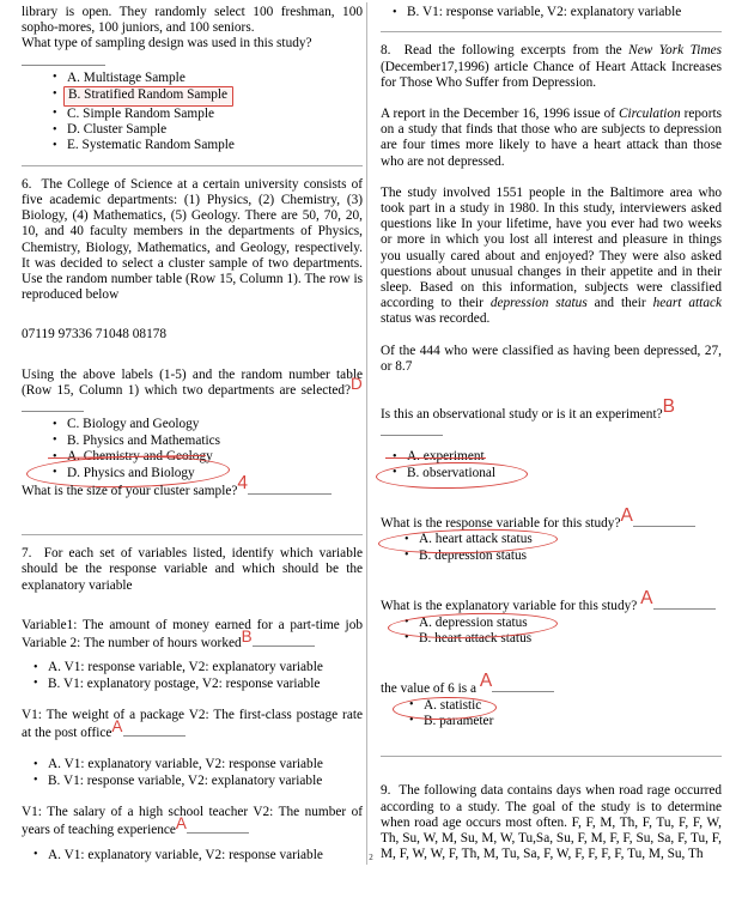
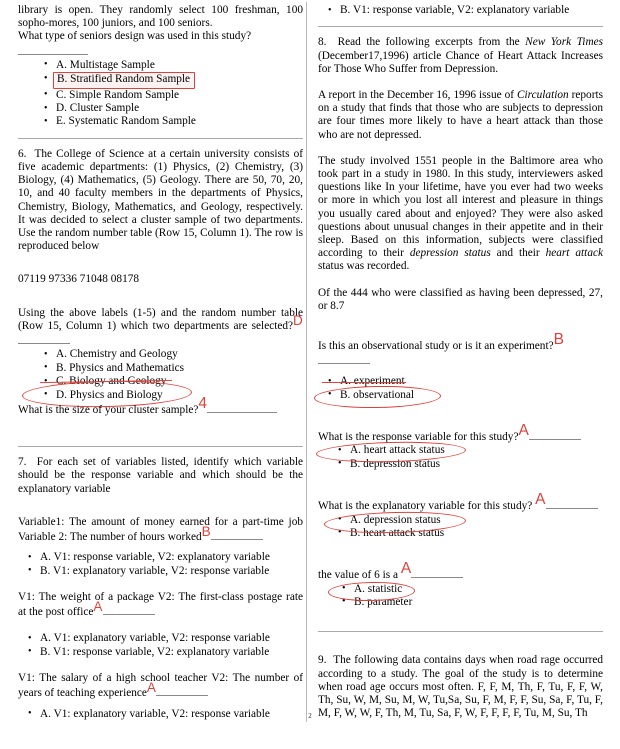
  library is open. They randomly select 100 freshman, 100 sopho-mores, 100 juniors, and 100 seniors.
- What type of sampling design was used in this study?
+ What type of seniors design was used in this study?
  A. Multistage Sample
  B. Stratified Random Sample
  C. Simple Random Sample
  D. Cluster Sample
  E. Systematic Random Sample
  6. The College of Science at a certain university consists of five academic departments: (1) Physics, (2) Chemistry, (3) Biology, (4) Mathematics, (5) Geology. There are 50, 70, 20, 10, and 40 faculty members in the departments of Physics, Chemistry, Biology, Mathematics, and Geology, respectively. It was decided to select a cluster sample of two departments. Use the random number table (Row 15, Column 1). The row is reproduced below
  07119 97336 71048 08178
  Using the above labels (1-5) and the random number table (Row 15, Column 1) which two departments are selected?D
- C. Biology and Geology
+ A. Chemistry and Geology
  B. Physics and Mathematics
- A. Chemistry and Geology
+ C. Biology and Geology
  D. Physics and Biology
  What is the size of your cluster sample?4
  7. For each set of variables listed, identify which variable should be the response variable and which should be the explanatory variable
  Variable1: The amount of money earned for a part-time job Variable 2: The number of hours workedB
  A. V1: response variable, V2: explanatory variable
- B. V1: explanatory postage, V2: response variable
+ B. V1: explanatory variable, V2: response variable
  V1: The weight of a package V2: The first-class postage rate at the post officeA
  A. V1: explanatory variable, V2: response variable
  B. V1: response variable, V2: explanatory variable
  V1: The salary of a high school teacher V2: The number of years of teaching experienceA
  A. V1: explanatory variable, V2: response variable
  B. V1: response variable, V2: explanatory variable
  8. Read the following excerpts from the New York Times (December17,1996) article Chance of Heart Attack Increases for Those Who Suffer from Depression.
  A report in the December 16, 1996 issue of Circulation reports on a study that finds that those who are subjects to depression are four times more likely to have a heart attack than those who are not depressed.
  The study involved 1551 people in the Baltimore area who took part in a study in 1980. In this study, interviewers asked questions like In your lifetime, have you ever had two weeks or more in which you lost all interest and pleasure in things you usually cared about and enjoyed? They were also asked questions about unusual changes in their appetite and in their sleep. Based on this information, subjects were classified according to their depression status and their heart attack status was recorded.
  Of the 444 who were classified as having been depressed, 27, or 8.7
  Is this an observational study or is it an experiment?B
  A. experiment
  B. observational
  What is the response variable for this study?A
  A. heart attack status
  B. depression status
  What is the explanatory variable for this study? A
  A. depression status
  B. heart attack status
  the value of 6 is a A
  A. statistic
  B. parameter
  9. The following data contains days when road rage occurred according to a study. The goal of the study is to determine when road age occurs most often. F, F, M, Th, F, Tu, F, F, W, Th, Su, W, M, Su, M, W, Tu,Sa, Su, F, M, F, F, Su, Sa, F, Tu, F, M, F, W, W, F, Th, M, Tu, Sa, F, W, F, F, F, F, Tu, M, Su, Th
  2
